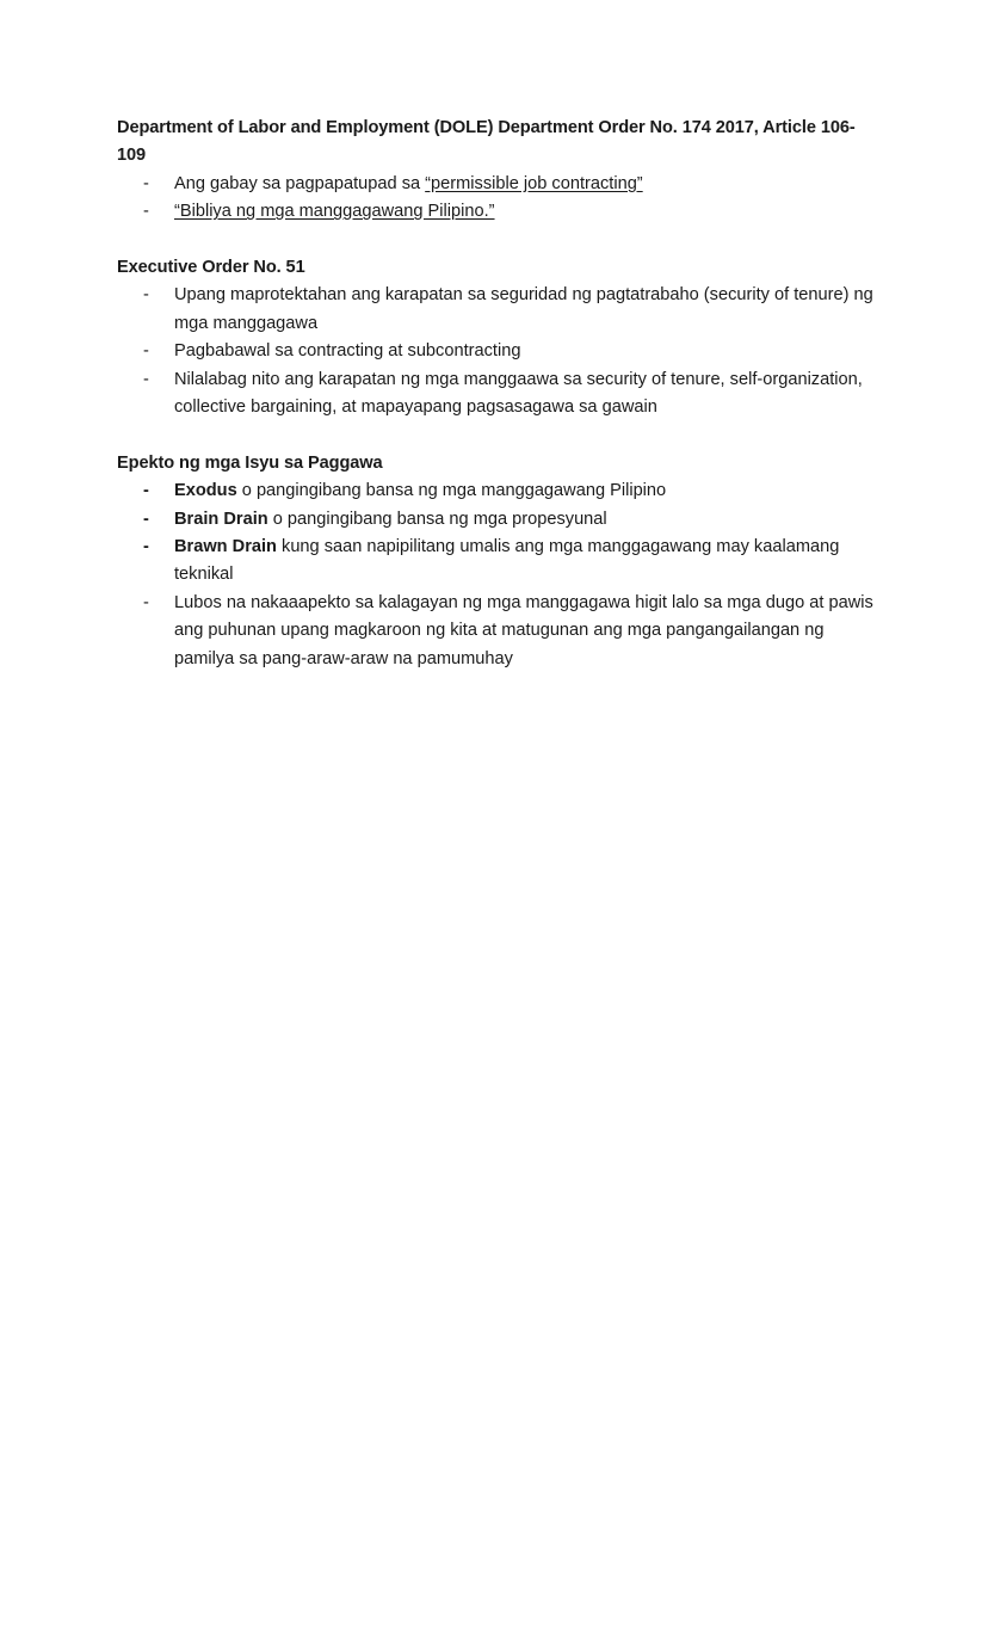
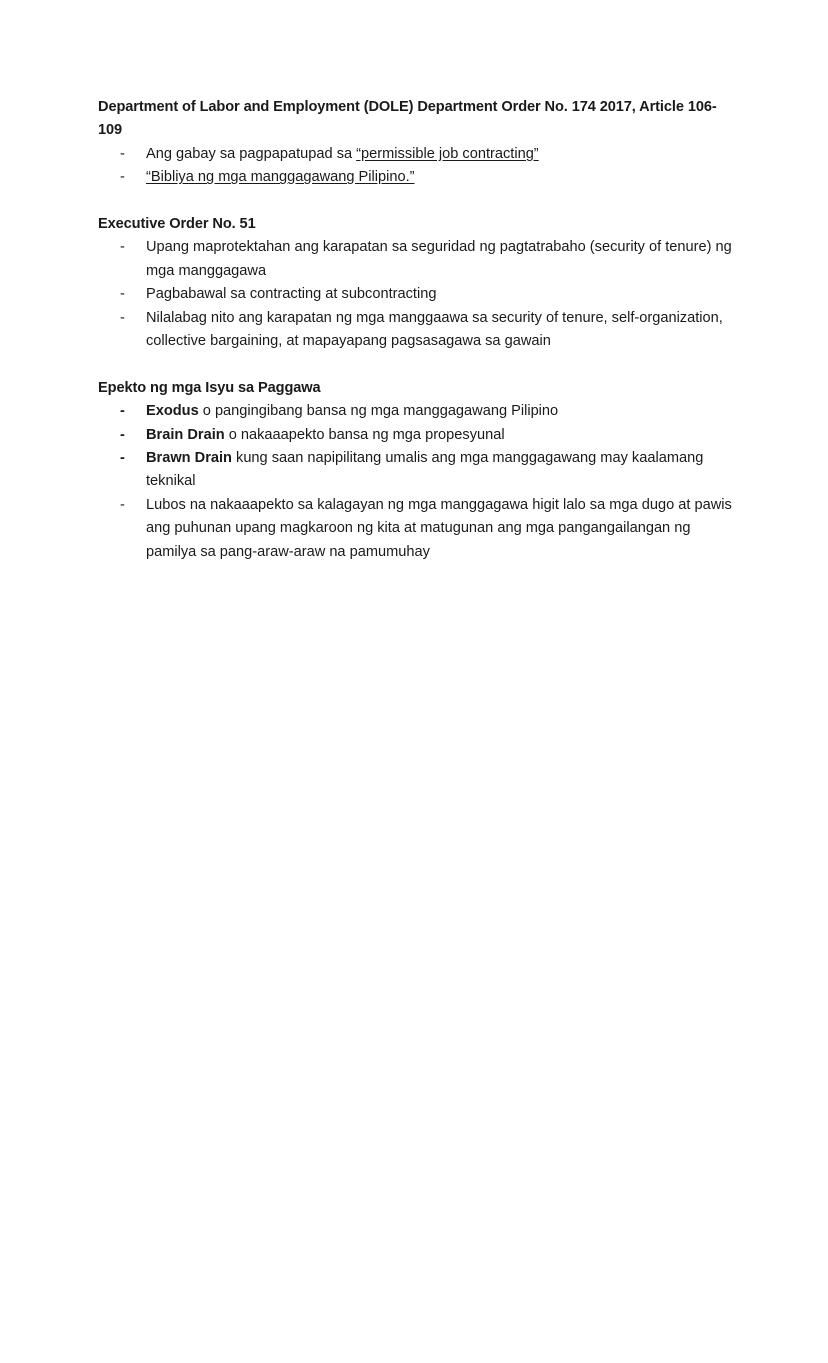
  Department of Labor and Employment (DOLE) Department Order No. 174 2017, Article 106-109
  -
  Ang gabay sa pagpapatupad sa “permissible job contracting”
  -
  “Bibliya ng mga manggagawang Pilipino.”
  Executive Order No. 51
  -
  Upang maprotektahan ang karapatan sa seguridad ng pagtatrabaho (security of tenure) ng mga manggagawa
  -
  Pagbabawal sa contracting at subcontracting
  -
  Nilalabag nito ang karapatan ng mga manggaawa sa security of tenure, self-organization, collective bargaining, at mapayapang pagsasagawa sa gawain
  Epekto ng mga Isyu sa Paggawa
  -
  Exodus o pangingibang bansa ng mga manggagawang Pilipino
  -
- Brain Drain o pangingibang bansa ng mga propesyunal
+ Brain Drain o nakaaapekto bansa ng mga propesyunal
  -
  Brawn Drain kung saan napipilitang umalis ang mga manggagawang may kaalamang teknikal
  -
  Lubos na nakaaapekto sa kalagayan ng mga manggagawa higit lalo sa mga dugo at pawis ang puhunan upang magkaroon ng kita at matugunan ang mga pangangailangan ng pamilya sa pang-araw-araw na pamumuhay
